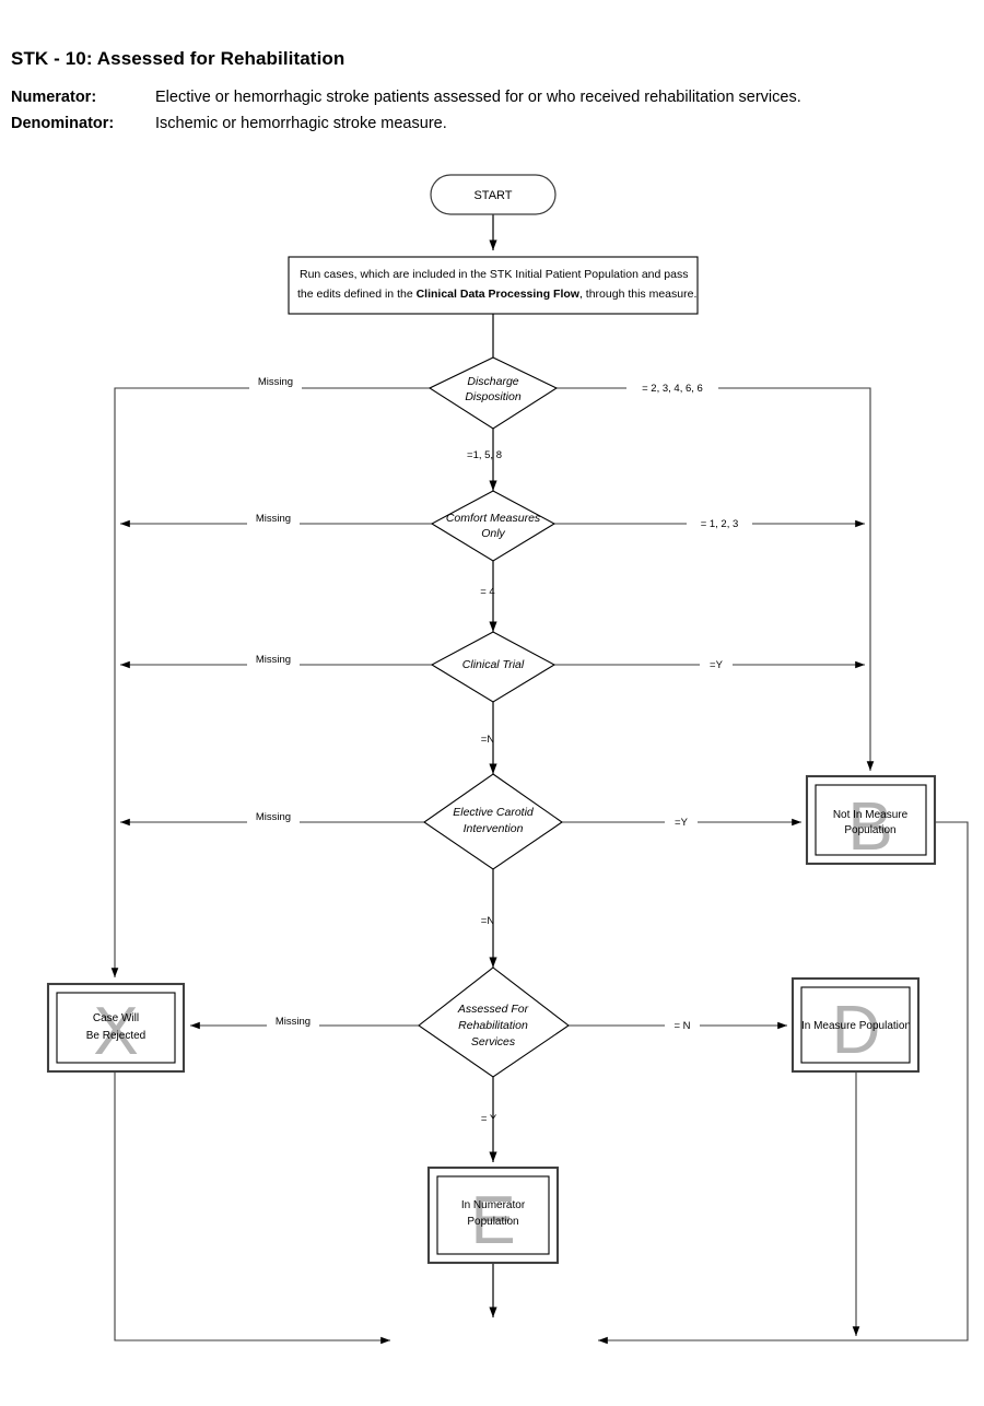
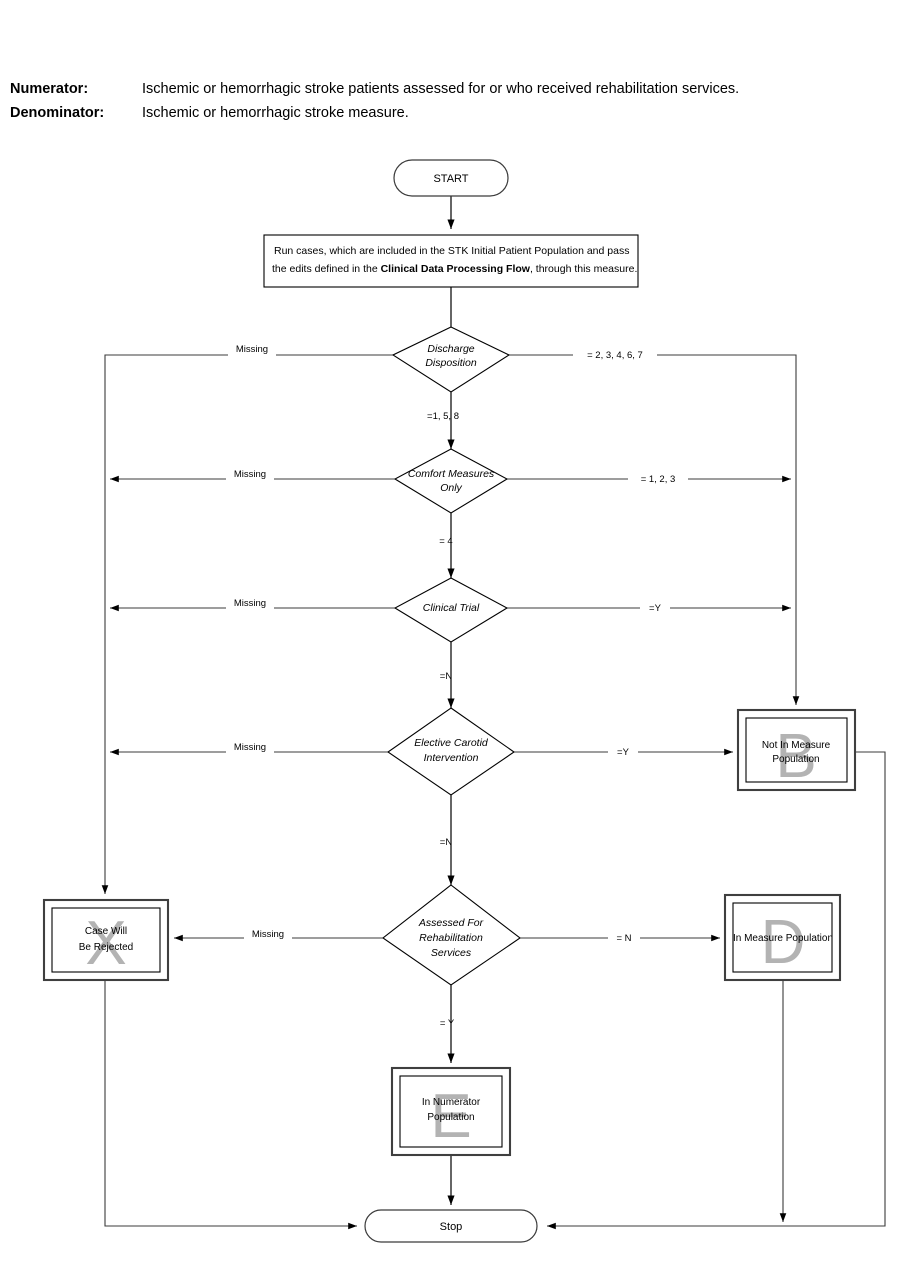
- STK - 10: Assessed for Rehabilitation
- Numerator: Elective or hemorrhagic stroke patients assessed for or who received rehabilitation services.
+ Numerator: Ischemic or hemorrhagic stroke patients assessed for or who received rehabilitation services.
  Denominator: Ischemic or hemorrhagic stroke measure.
  START
  Run cases, which are included in the STK Initial Patient Population and pass
  the edits defined in the Clinical Data Processing Flow, through this measure.
  Discharge
  Disposition
  Missing
- = 2, 3, 4, 6, 6
+ = 2, 3, 4, 6, 7
  =1, 5, 8
  Comfort Measures
  Only
  Missing
  = 1, 2, 3
  = 4
  Clinical Trial
  Missing
  =Y
  =N
  Elective Carotid
  Intervention
  Missing
  =Y
  =N
  Assessed For
  Rehabilitation
  Services
  Missing
  = N
  = Y
  B
  Not In Measure
  Population
  X
  Case Will
  Be Rejected
  D
  In Measure Population
  E
  In Numerator
  Population
+ Stop
